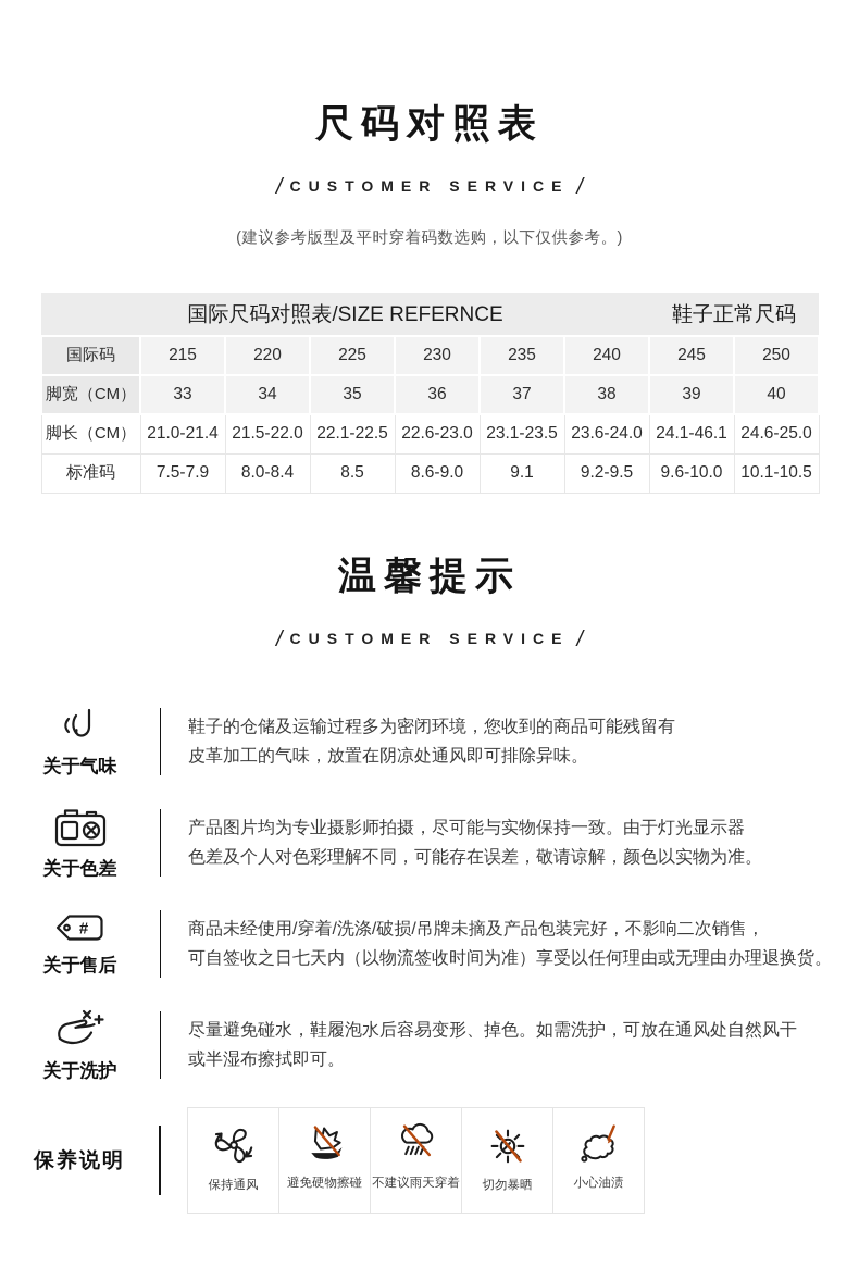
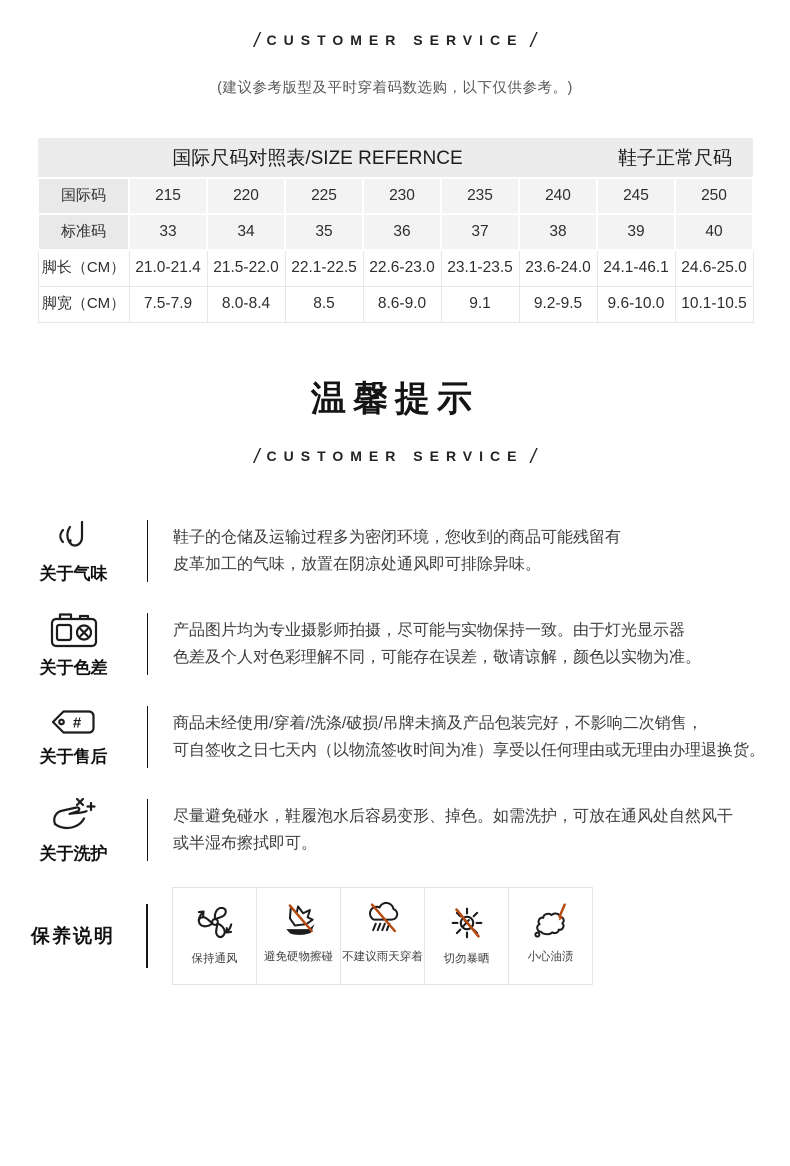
- 尺码对照表
  / CUSTOMER SERVICE /
  (建议参考版型及平时穿着码数选购，以下仅供参考。)
  国际尺码对照表/SIZE REFERNCE	鞋子正常尺码
  国际码	215	220	225	230	235	240	245	250
- 脚宽（CM）	33	34	35	36	37	38	39	40
+ 标准码	33	34	35	36	37	38	39	40
  脚长（CM）	21.0-21.4	21.5-22.0	22.1-22.5	22.6-23.0	23.1-23.5	23.6-24.0	24.1-46.1	24.6-25.0
- 标准码	7.5-7.9	8.0-8.4	8.5	8.6-9.0	9.1	9.2-9.5	9.6-10.0	10.1-10.5
+ 脚宽（CM）	7.5-7.9	8.0-8.4	8.5	8.6-9.0	9.1	9.2-9.5	9.6-10.0	10.1-10.5
  温馨提示
  / CUSTOMER SERVICE /
  关于气味
  鞋子的仓储及运输过程多为密闭环境，您收到的商品可能残留有
  皮革加工的气味，放置在阴凉处通风即可排除异味。
  关于色差
  产品图片均为专业摄影师拍摄，尽可能与实物保持一致。由于灯光显示器
  色差及个人对色彩理解不同，可能存在误差，敬请谅解，颜色以实物为准。
  #
  关于售后
  商品未经使用/穿着/洗涤/破损/吊牌未摘及产品包装完好，不影响二次销售，
  可自签收之日七天内（以物流签收时间为准）享受以任何理由或无理由办理退换货。
  关于洗护
  尽量避免碰水，鞋履泡水后容易变形、掉色。如需洗护，可放在通风处自然风干
  或半湿布擦拭即可。
  保养说明
  保持通风
  避免硬物擦碰
  不建议雨天穿着
  切勿暴晒
  小心油渍
